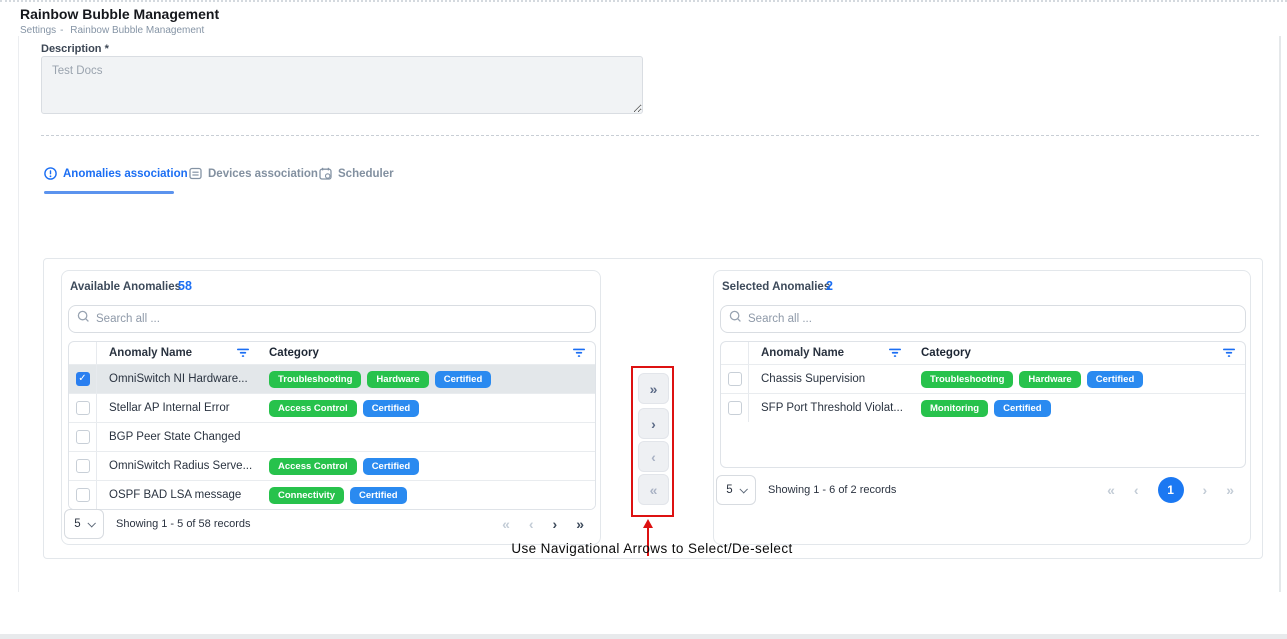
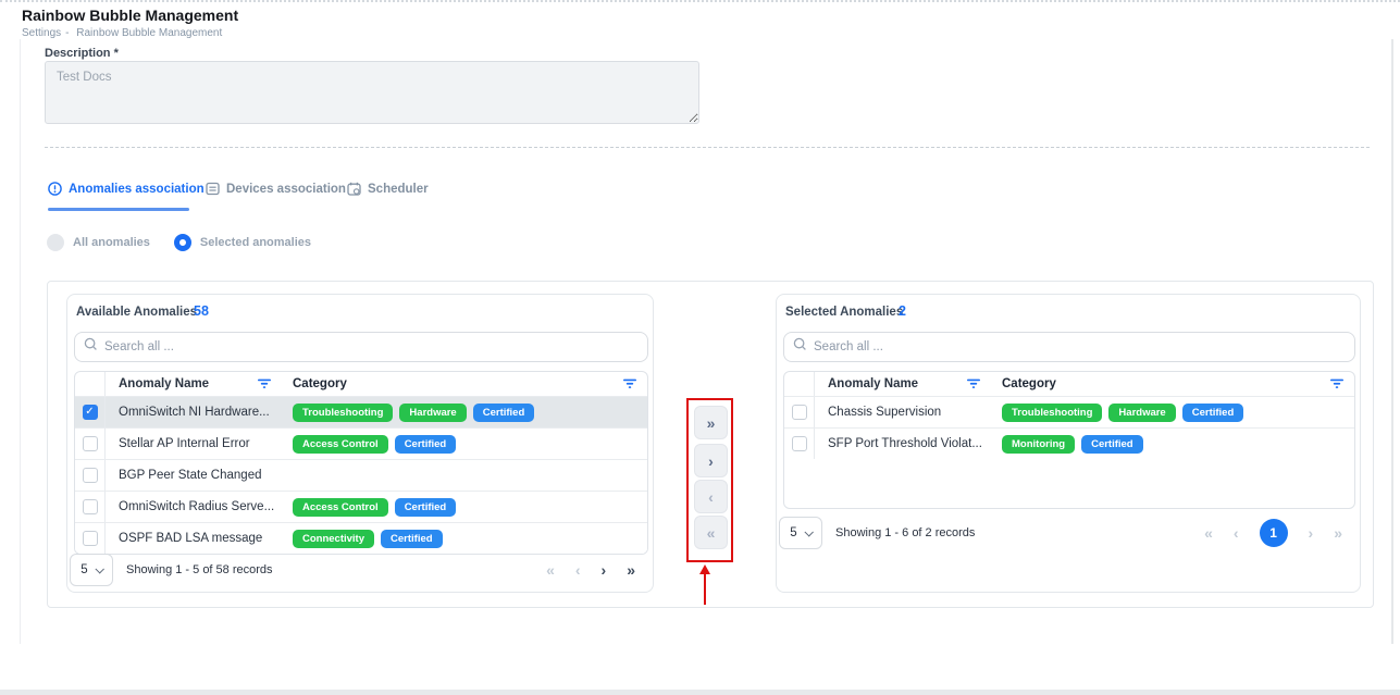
  Rainbow Bubble Management
  Settings - Rainbow Bubble Management
  Description *
  Test Docs
  Anomalies association
  Devices association
  Scheduler
+ All anomalies
+ Selected anomalies
  Available Anomalies
  58
  Search all ...
  Anomaly Name
  Category
  ✓
  OmniSwitch NI Hardware...
  Troubleshooting
  Hardware
  Certified
  Stellar AP Internal Error
  Access Control
  Certified
  BGP Peer State Changed
  OmniSwitch Radius Serve...
  Access Control
  Certified
  OSPF BAD LSA message
  Connectivity
  Certified
  5
  Showing 1 - 5 of 58 records
  «
  ‹
  ›
  »
  Selected Anomalies
  2
  Search all ...
  Anomaly Name
  Category
  Chassis Supervision
  Troubleshooting
  Hardware
  Certified
  SFP Port Threshold Violat...
  Monitoring
  Certified
  5
  Showing 1 - 6 of 2 records
  «
  ‹
  1
  ›
  »
  »
  ›
  ‹
  «
- Use Navigational Arrows to Select/De-select
